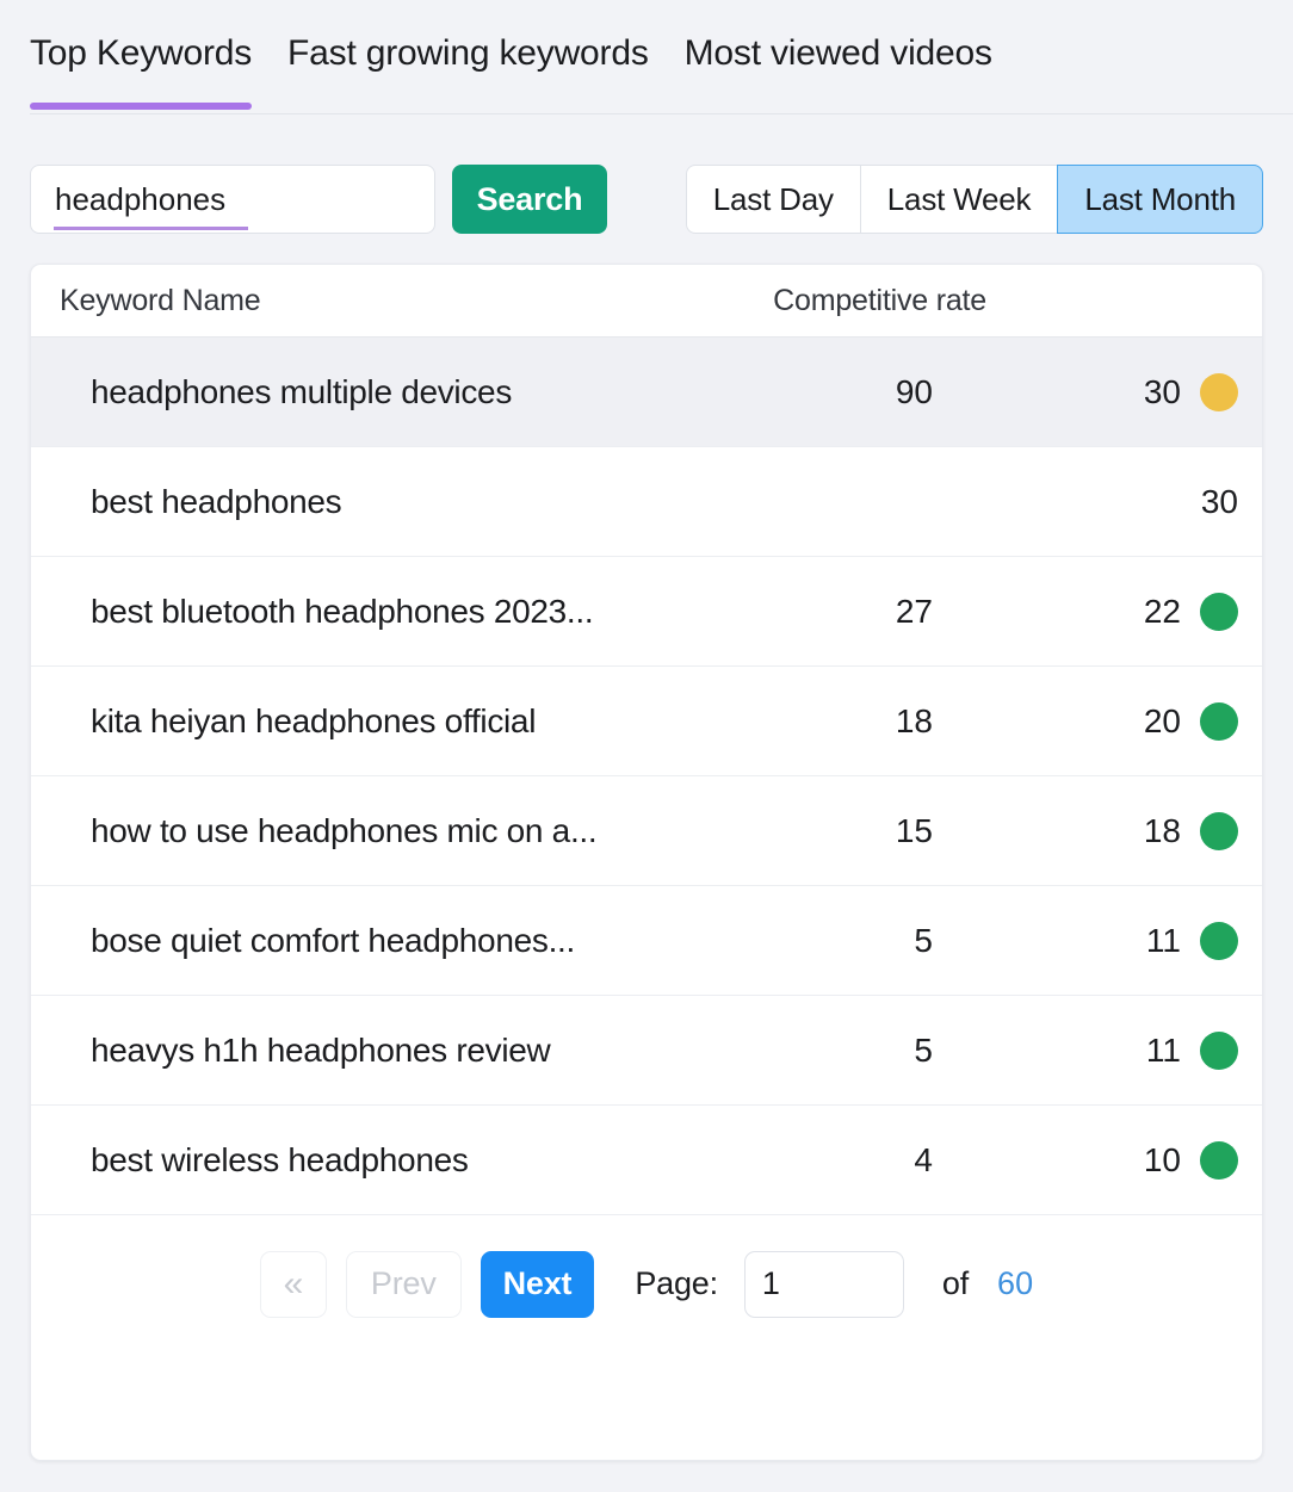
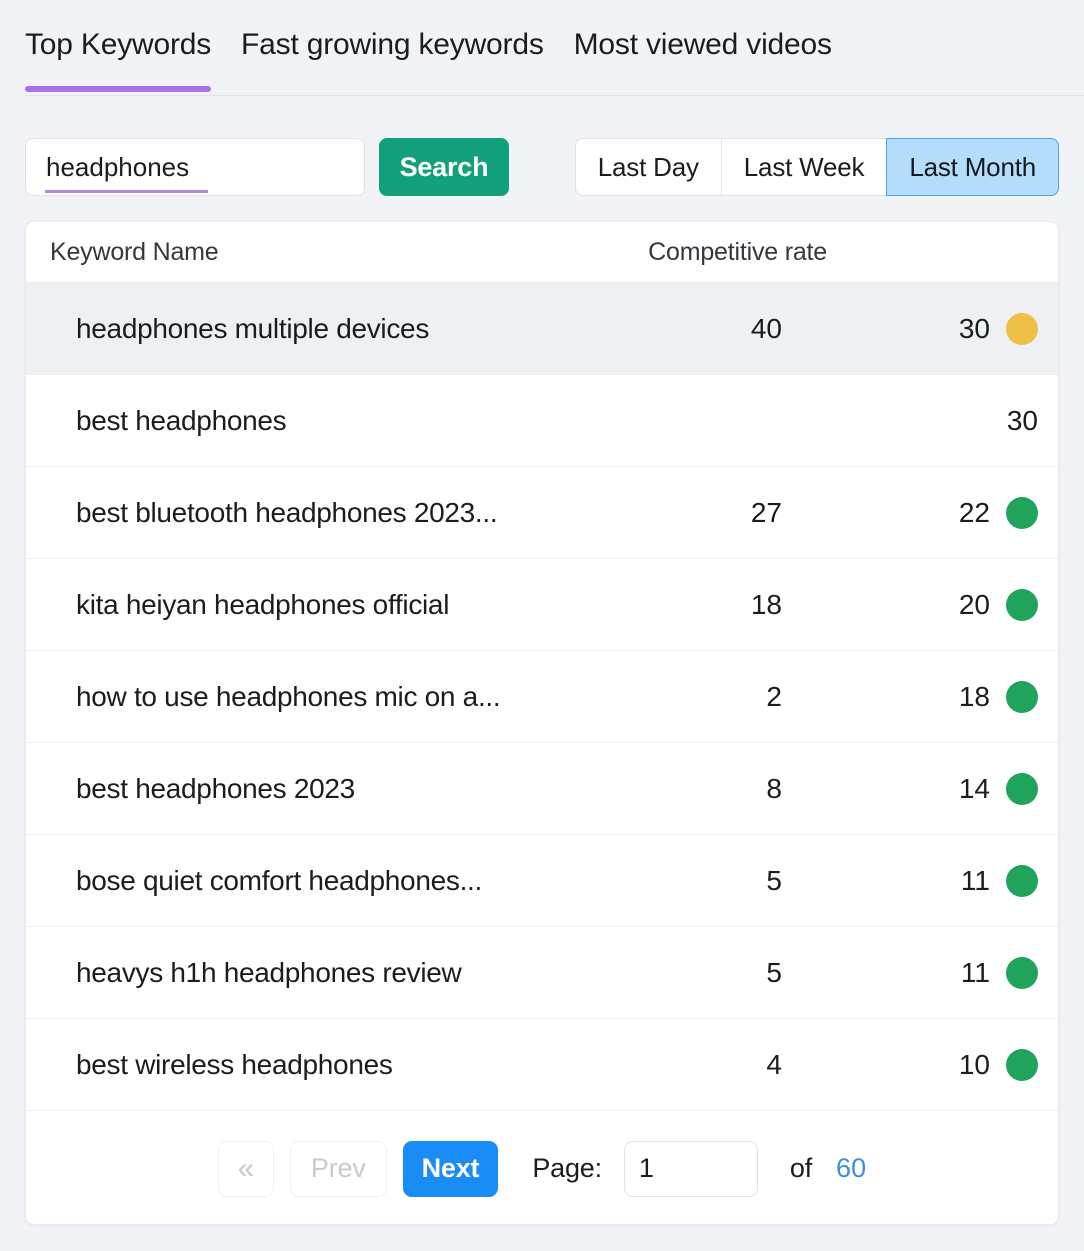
  Top Keywords
  Fast growing keywords
  Most viewed videos
  headphones
  Search
  Last Day
  Last Week
  Last Month
  Keyword Name
  Competitive rate
  headphones multiple devices
- 90
+ 40
  30
  best headphones
  30
  best bluetooth headphones 2023...
  27
  22
  kita heiyan headphones official
  18
  20
  how to use headphones mic on a...
- 15
+ 2
  18
+ best headphones 2023
+ 8
+ 14
  bose quiet comfort headphones...
  5
  11
  heavys h1h headphones review
  5
  11
  best wireless headphones
  4
  10
  «
  Prev
  Next
  Page:
  1
  of
  60
